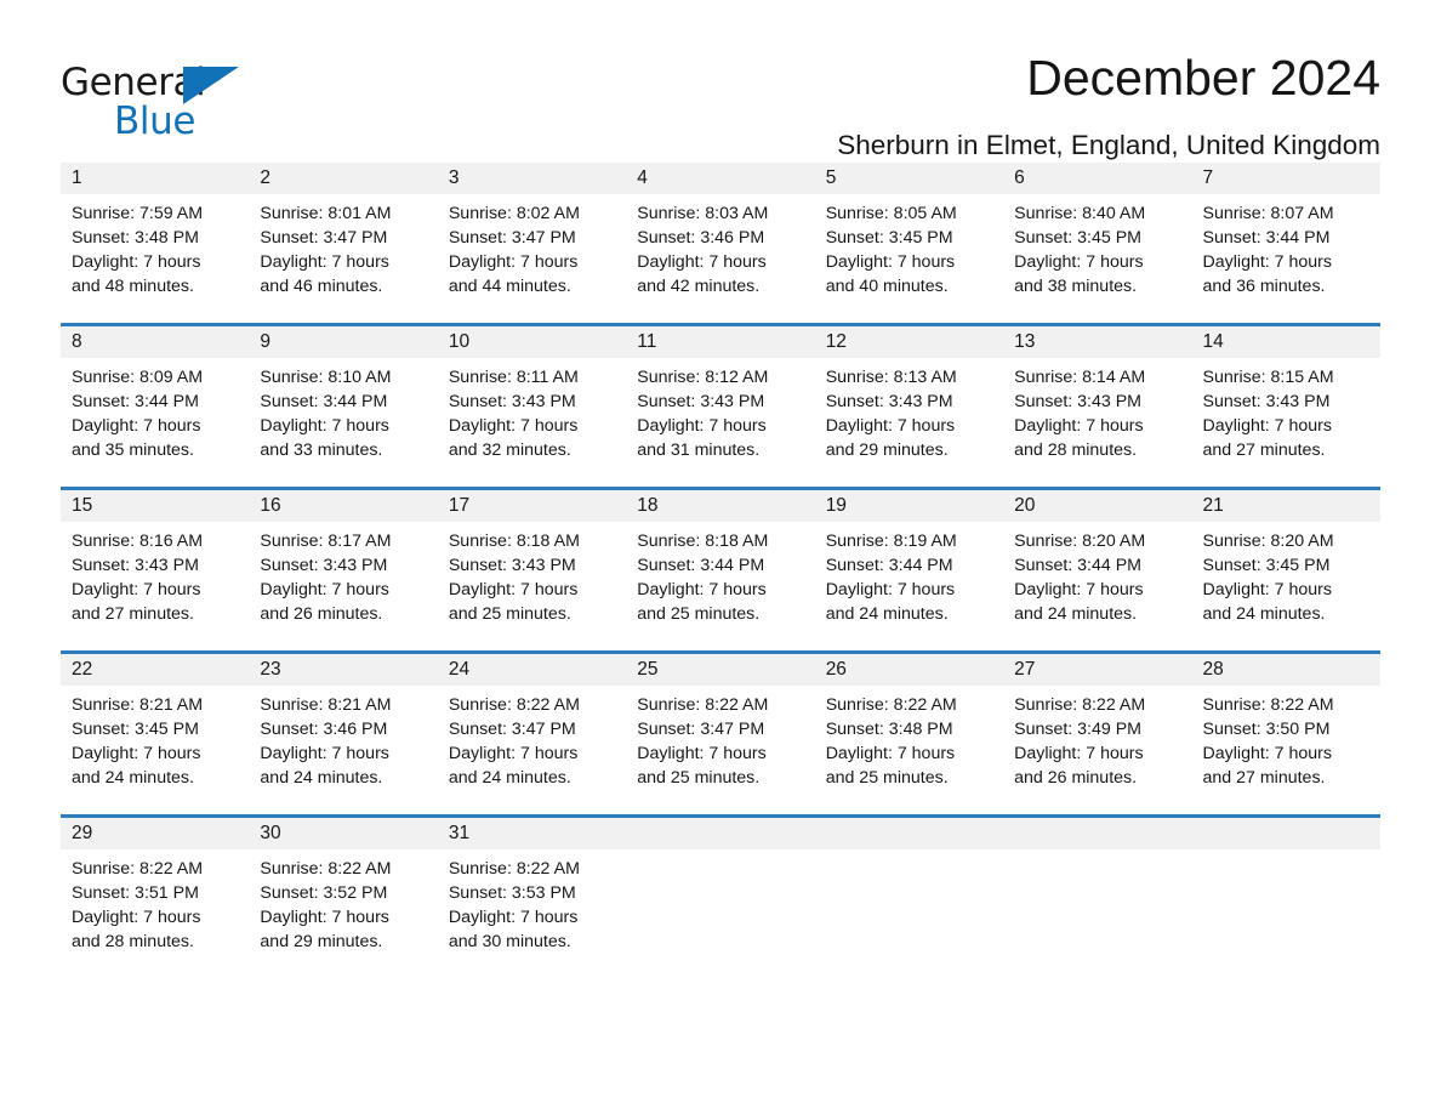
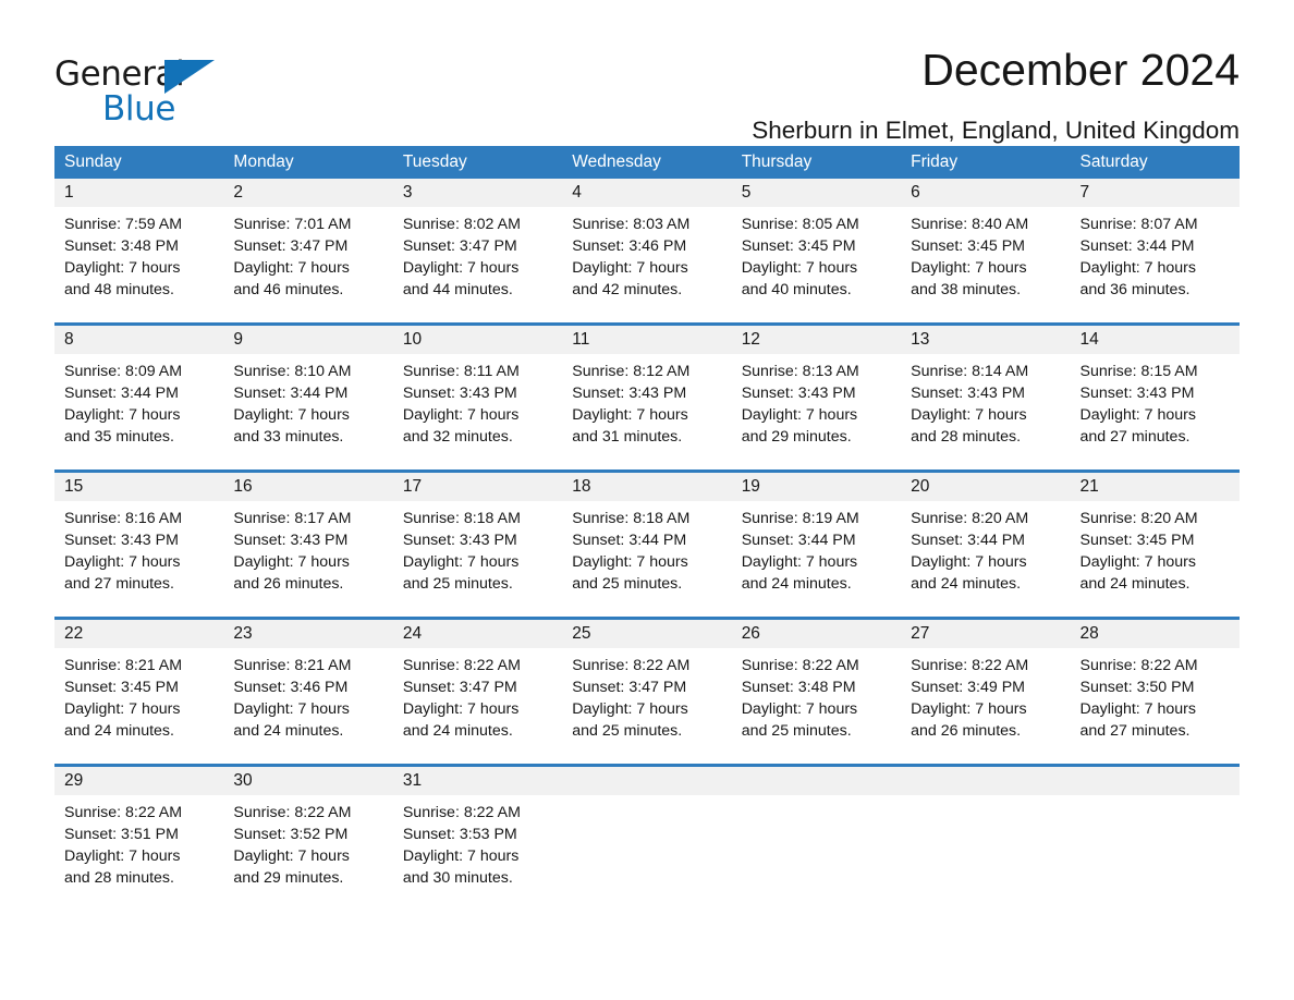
  General
  Blue
  December 2024
  Sherburn in Elmet, England, United Kingdom
+ Sunday
+ Monday
+ Tuesday
+ Wednesday
+ Thursday
+ Friday
+ Saturday
  1
  2
  3
  4
  5
  6
  7
  Sunrise: 7:59 AM
  Sunset: 3:48 PM
  Daylight: 7 hours
  and 48 minutes.
- Sunrise: 8:01 AM
+ Sunrise: 7:01 AM
  Sunset: 3:47 PM
  Daylight: 7 hours
  and 46 minutes.
  Sunrise: 8:02 AM
  Sunset: 3:47 PM
  Daylight: 7 hours
  and 44 minutes.
  Sunrise: 8:03 AM
  Sunset: 3:46 PM
  Daylight: 7 hours
  and 42 minutes.
  Sunrise: 8:05 AM
  Sunset: 3:45 PM
  Daylight: 7 hours
  and 40 minutes.
  Sunrise: 8:40 AM
  Sunset: 3:45 PM
  Daylight: 7 hours
  and 38 minutes.
  Sunrise: 8:07 AM
  Sunset: 3:44 PM
  Daylight: 7 hours
  and 36 minutes.
  8
  9
  10
  11
  12
  13
  14
  Sunrise: 8:09 AM
  Sunset: 3:44 PM
  Daylight: 7 hours
  and 35 minutes.
  Sunrise: 8:10 AM
  Sunset: 3:44 PM
  Daylight: 7 hours
  and 33 minutes.
  Sunrise: 8:11 AM
  Sunset: 3:43 PM
  Daylight: 7 hours
  and 32 minutes.
  Sunrise: 8:12 AM
  Sunset: 3:43 PM
  Daylight: 7 hours
  and 31 minutes.
  Sunrise: 8:13 AM
  Sunset: 3:43 PM
  Daylight: 7 hours
  and 29 minutes.
  Sunrise: 8:14 AM
  Sunset: 3:43 PM
  Daylight: 7 hours
  and 28 minutes.
  Sunrise: 8:15 AM
  Sunset: 3:43 PM
  Daylight: 7 hours
  and 27 minutes.
  15
  16
  17
  18
  19
  20
  21
  Sunrise: 8:16 AM
  Sunset: 3:43 PM
  Daylight: 7 hours
  and 27 minutes.
  Sunrise: 8:17 AM
  Sunset: 3:43 PM
  Daylight: 7 hours
  and 26 minutes.
  Sunrise: 8:18 AM
  Sunset: 3:43 PM
  Daylight: 7 hours
  and 25 minutes.
  Sunrise: 8:18 AM
  Sunset: 3:44 PM
  Daylight: 7 hours
  and 25 minutes.
  Sunrise: 8:19 AM
  Sunset: 3:44 PM
  Daylight: 7 hours
  and 24 minutes.
  Sunrise: 8:20 AM
  Sunset: 3:44 PM
  Daylight: 7 hours
  and 24 minutes.
  Sunrise: 8:20 AM
  Sunset: 3:45 PM
  Daylight: 7 hours
  and 24 minutes.
  22
  23
  24
  25
  26
  27
  28
  Sunrise: 8:21 AM
  Sunset: 3:45 PM
  Daylight: 7 hours
  and 24 minutes.
  Sunrise: 8:21 AM
  Sunset: 3:46 PM
  Daylight: 7 hours
  and 24 minutes.
  Sunrise: 8:22 AM
  Sunset: 3:47 PM
  Daylight: 7 hours
  and 24 minutes.
  Sunrise: 8:22 AM
  Sunset: 3:47 PM
  Daylight: 7 hours
  and 25 minutes.
  Sunrise: 8:22 AM
  Sunset: 3:48 PM
  Daylight: 7 hours
  and 25 minutes.
  Sunrise: 8:22 AM
  Sunset: 3:49 PM
  Daylight: 7 hours
  and 26 minutes.
  Sunrise: 8:22 AM
  Sunset: 3:50 PM
  Daylight: 7 hours
  and 27 minutes.
  29
  30
  31
  Sunrise: 8:22 AM
  Sunset: 3:51 PM
  Daylight: 7 hours
  and 28 minutes.
  Sunrise: 8:22 AM
  Sunset: 3:52 PM
  Daylight: 7 hours
  and 29 minutes.
  Sunrise: 8:22 AM
  Sunset: 3:53 PM
  Daylight: 7 hours
  and 30 minutes.
